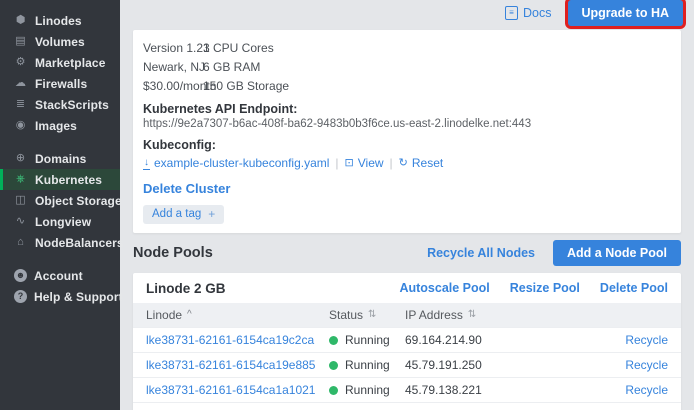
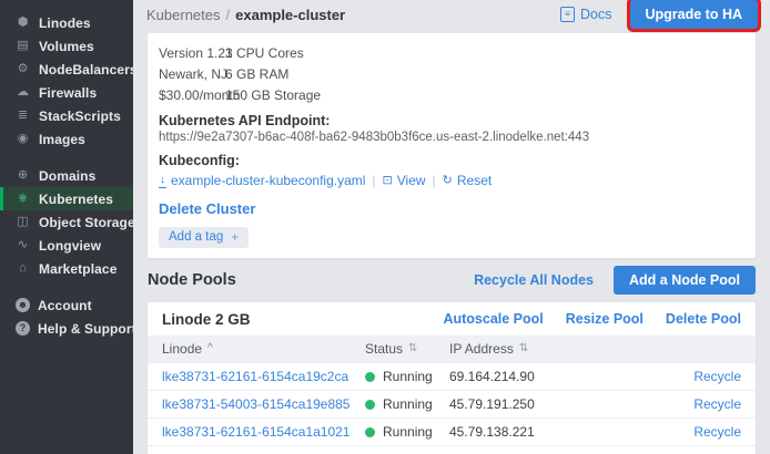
  ⬢
  Linodes
  ▤
  Volumes
  ⚙
- Marketplace
+ NodeBalancers
  ☁
  Firewalls
  ≣
  StackScripts
  ◉
  Images
  ⊕
  Domains
  ⎈
  Kubernetes
  ◫
  Object Storage
  ∿
  Longview
  ⌂
- NodeBalancers
+ Marketplace
  ☻
  Account
  ?
  Help & Support
+ Kubernetes / example-cluster
  ≡
  Docs
  Upgrade to HA
  Version 1.2
  3 CPU Cores
  Newark, NJ
  6 GB RAM
  $30.00/mo
  150 GB Storage
  Kubernetes API Endpoint:
  https://9e2a7307-b6ac-408f-ba62-9483b0b3f6ce.us-east-2.linodelke.net:443
  Kubeconfig:
  ↓
  example-cluster-kubeconfig.yaml
  |
  ⊡
  View
  |
  ↻
  Reset
  Delete Cluster
  Add a tag
  +
  Node Pools
  Recycle All Nodes
  Add a Node Pool
  Linode 2 GB
  Autoscale Pool
  Resize Pool
  Delete Pool
  Linode
  ^
  Status
  ⇅
  IP Address
  ⇅
  lke38731-62161-6154ca19c2ca
  Running
  69.164.214.90
  Recycle
- lke38731-62161-6154ca19e885
+ lke38731-54003-6154ca19e885
  Running
  45.79.191.250
  Recycle
  lke38731-62161-6154ca1a1021
  Running
  45.79.138.221
  Recycle
